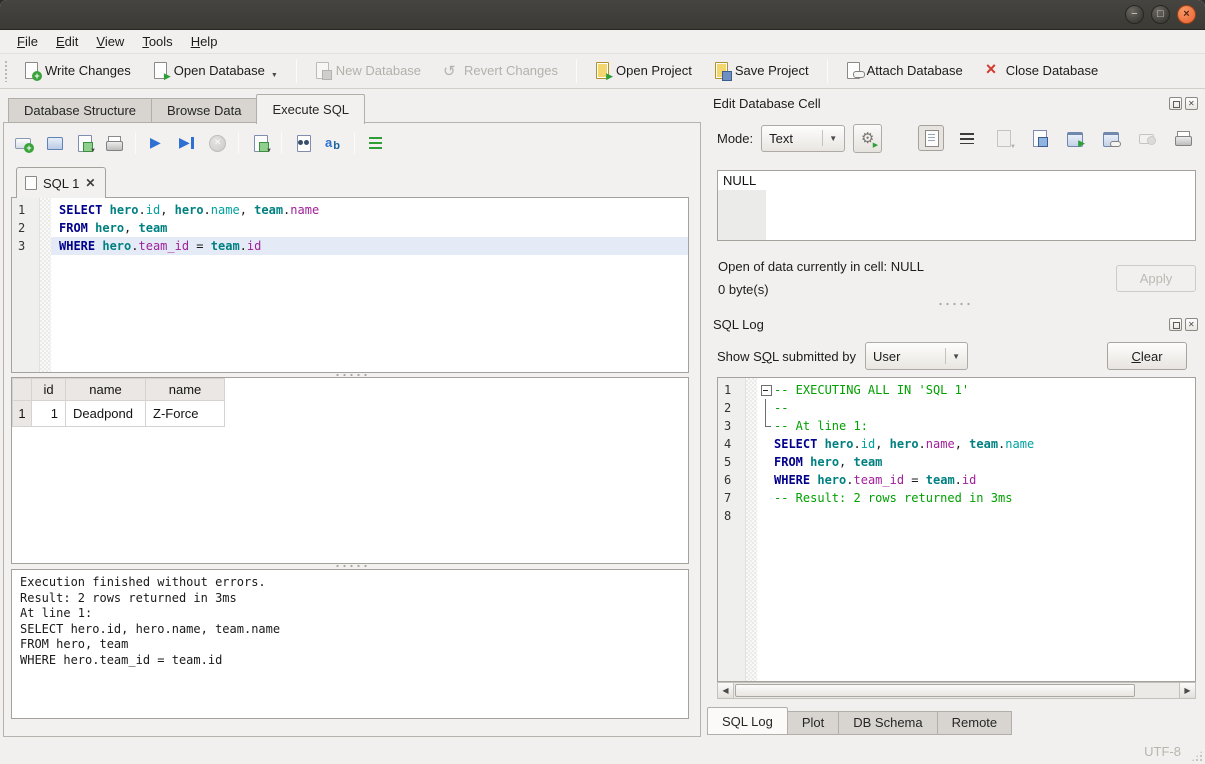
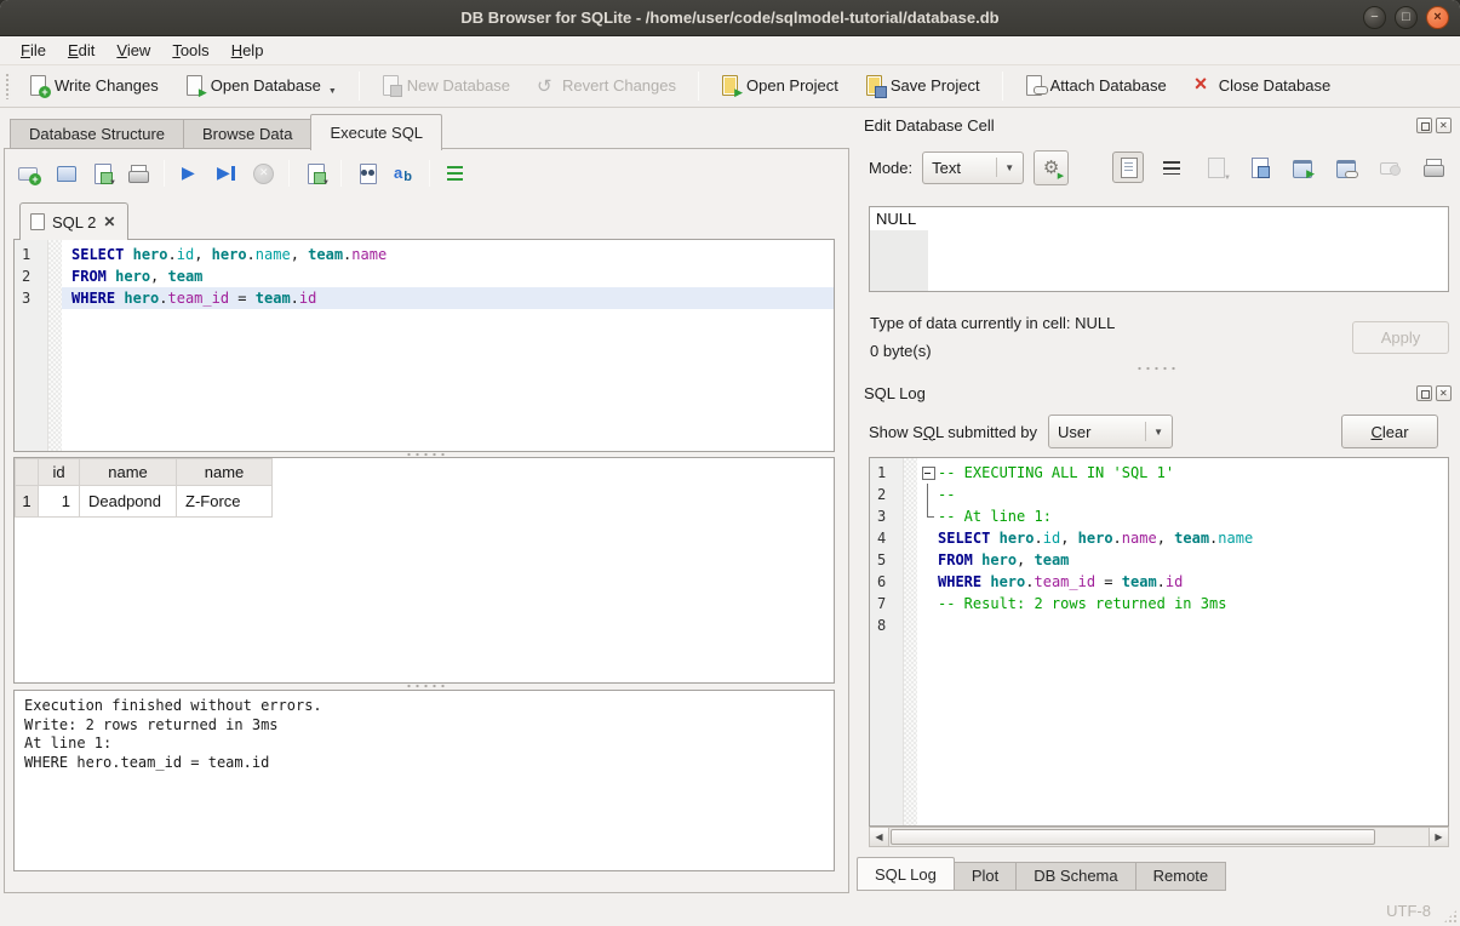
+ DB Browser for SQLite - /home/user/code/sqlmodel-tutorial/database.db
  −
  □
  ×
  File
  Edit
  View
  Tools
  Help
  Write Changes
  Open Database
  New Database
  Revert Changes
  Open Project
  Save Project
  Attach Database
  Close Database
  Database Structure
  Browse Data
  Execute SQL
- SQL 1
+ SQL 2
  ✕
  1
  SELECT
  hero
  .
  id
  ,
  hero
  .
  name
  ,
  team
  .
  name
  2
  FROM
  hero
  ,
  team
  3
  WHERE
  hero
  .
  team_id
  =
  team
  .
  id
  	id	name	name
  1	1	Deadpond	Z-Force
  Execution finished without errors.
- Result: 2 rows returned in 3ms
+ Write: 2 rows returned in 3ms
  At line 1:
- SELECT hero.id, hero.name, team.name
- FROM hero, team
  WHERE hero.team_id = team.id
  Edit Database Cell
  Mode:
  Text
  ▼
  ⚙
  NULL
- Open of data currently in cell: NULL
+ Type of data currently in cell: NULL
  0 byte(s)
  Apply
  SQL Log
  Show SQL submitted by
  User
  ▼
  Clear
  1
  -- EXECUTING ALL IN 'SQL 1'
  2
  --
  3
  -- At line 1:
  4
  SELECT
  hero
  .
  id
  ,
  hero
  .
  name
  ,
  team
  .
  name
  5
  FROM
  hero
  ,
  team
  6
  WHERE
  hero
  .
  team_id
  =
  team
  .
  id
  7
  -- Result: 2 rows returned in 3ms
  8
  ◀
  ▶
  SQL Log
  Plot
  DB Schema
  Remote
  UTF-8
